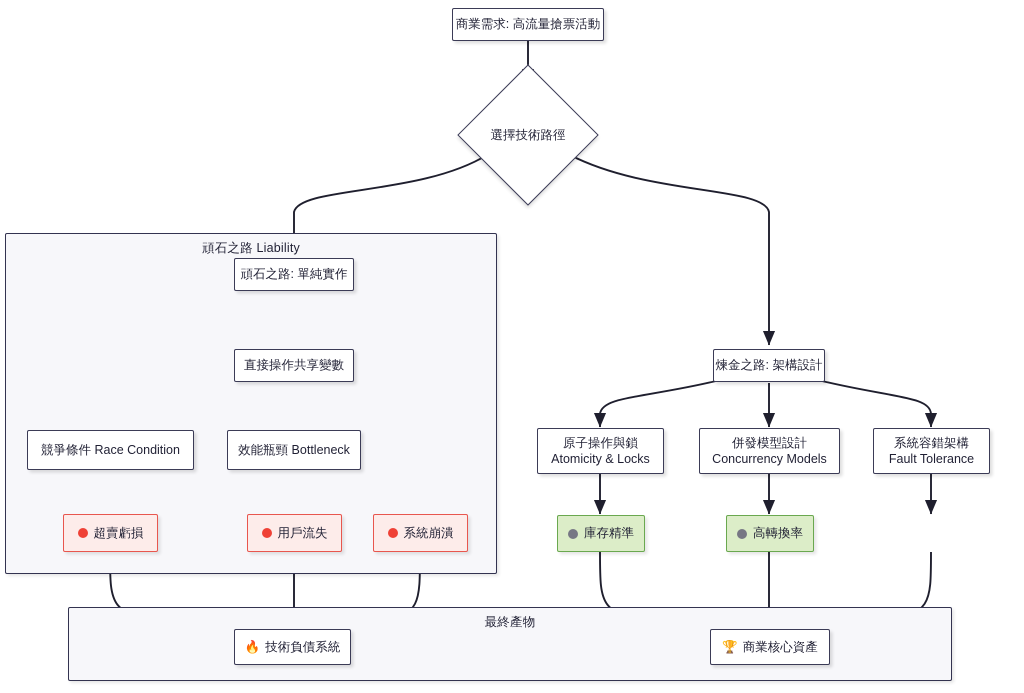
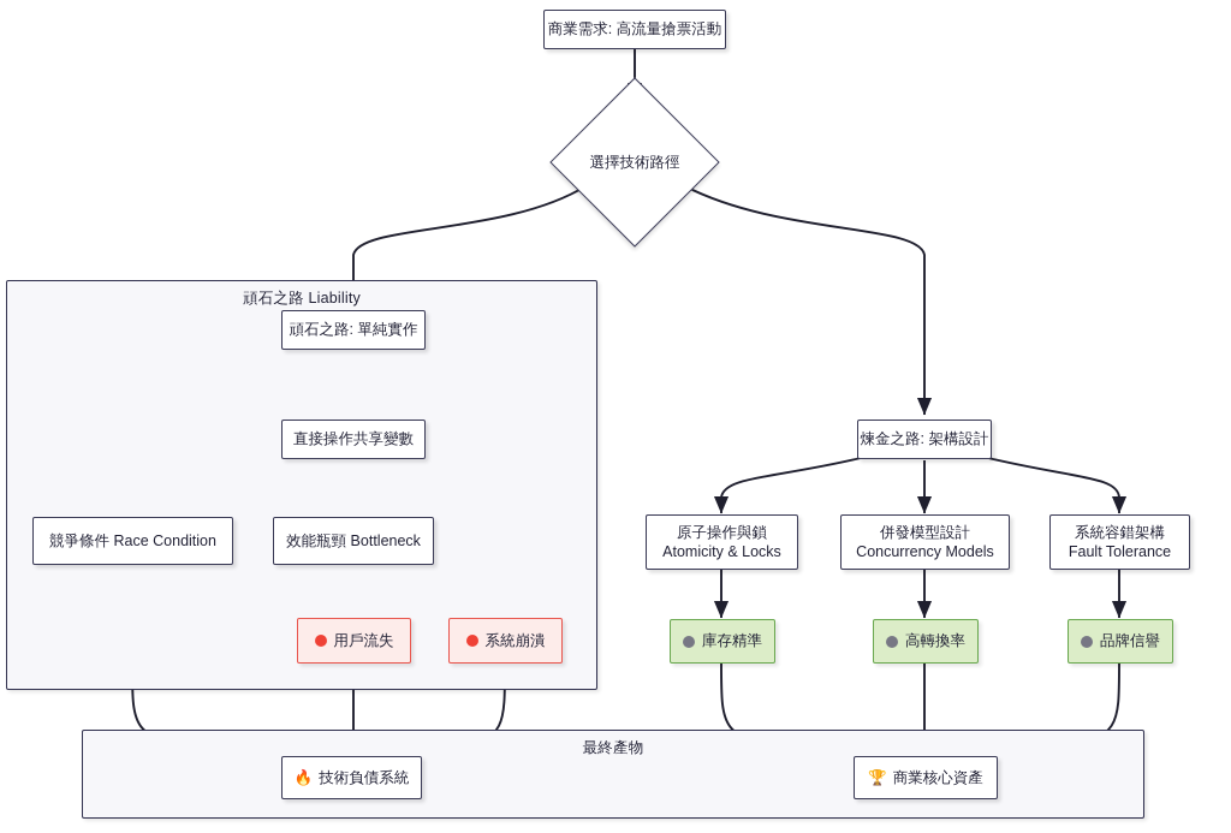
  頑石之路 Liability
  最終產物
  商業需求: 高流量搶票活動
  選擇技術路徑
  頑石之路: 單純實作
  直接操作共享變數
  競爭條件 Race Condition
  效能瓶頸 Bottleneck
- 超賣虧損
  用戶流失
  系統崩潰
  煉金之路: 架構設計
  原子操作與鎖
  Atomicity & Locks
  併發模型設計
  Concurrency Models
  系統容錯架構
  Fault Tolerance
  庫存精準
  高轉換率
+ 品牌信譽
  🔥
  技術負債系統
  🏆
  商業核心資產
